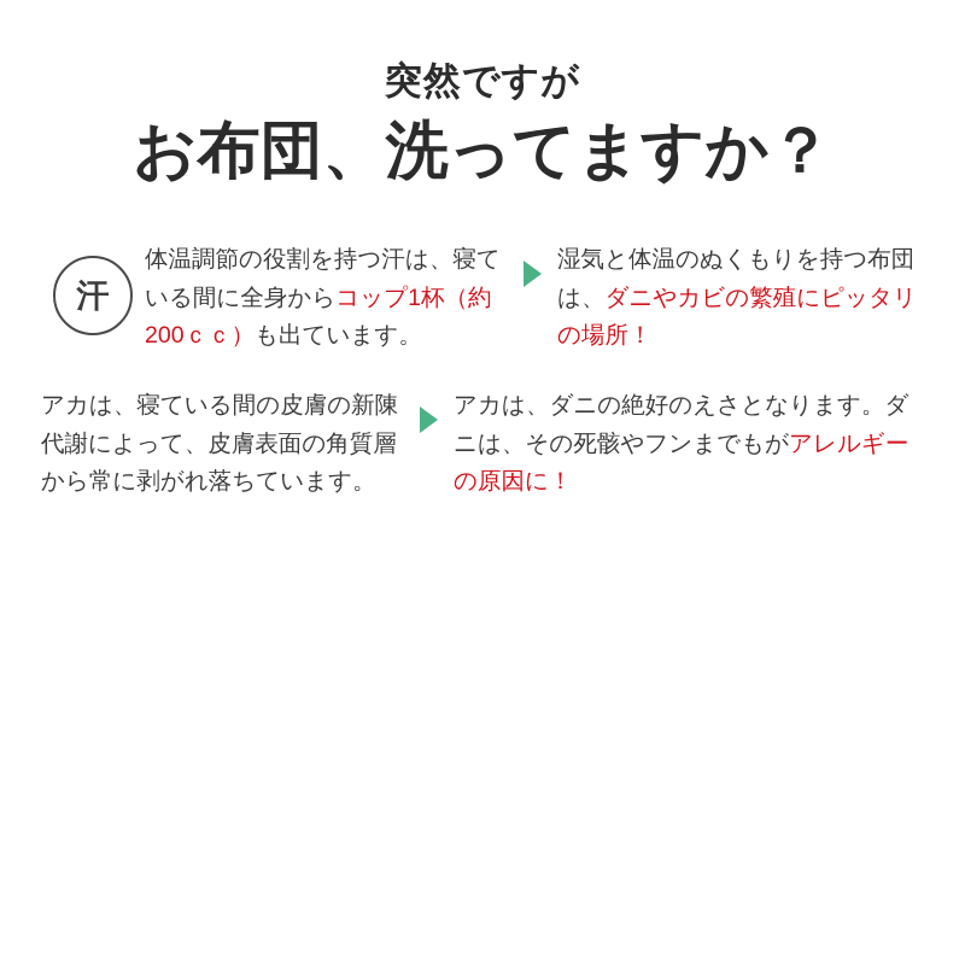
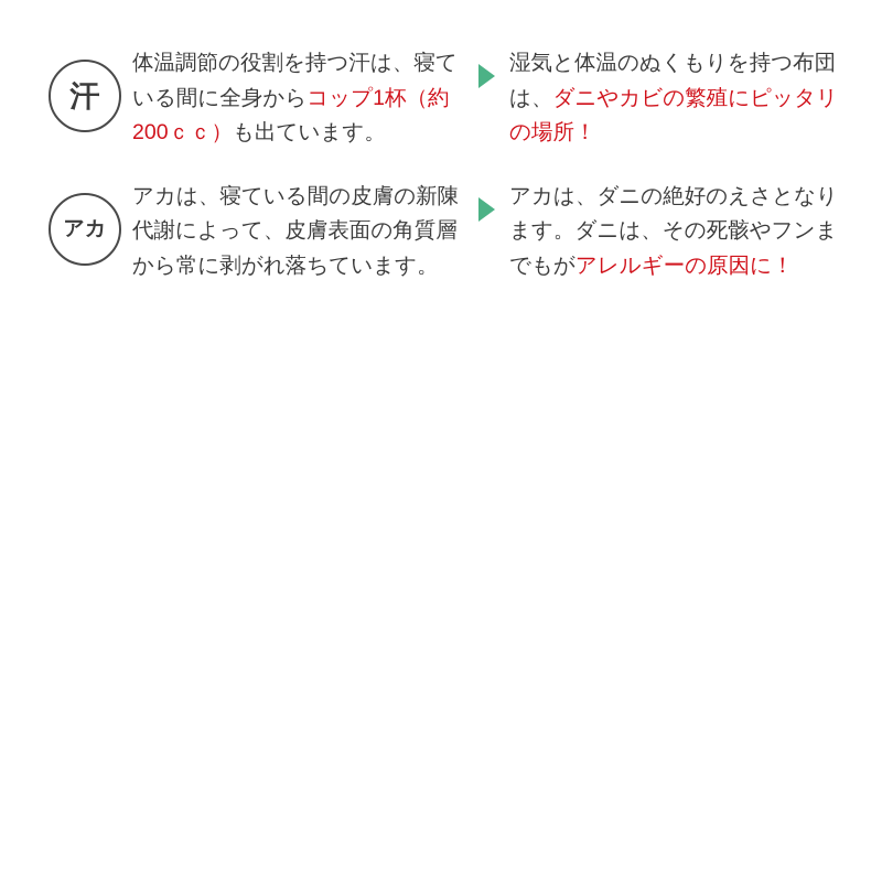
- 突然ですが
- お布団、洗ってますか？
  汗
  体温調節の役割を持つ汗は、寝ている間に全身からコップ1杯（約200ｃｃ）も出ています。
  湿気と体温のぬくもりを持つ布団は、ダニやカビの繁殖にピッタリの場所！
+ アカ
  アカは、寝ている間の皮膚の新陳代謝によって、皮膚表面の角質層から常に剥がれ落ちています。
  アカは、ダニの絶好のえさとなります。ダニは、その死骸やフンまでもがアレルギーの原因に！
